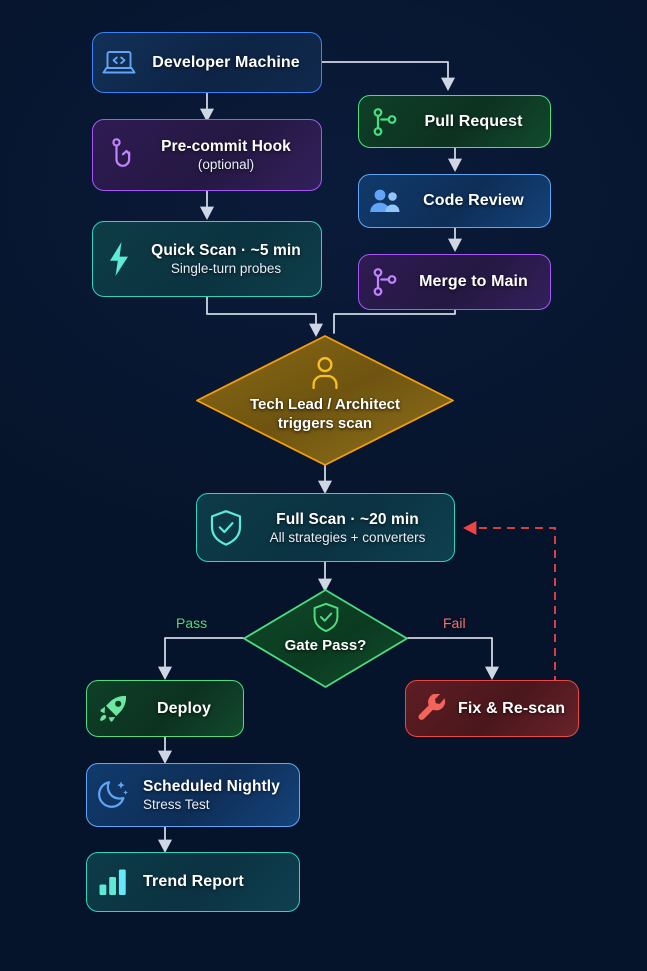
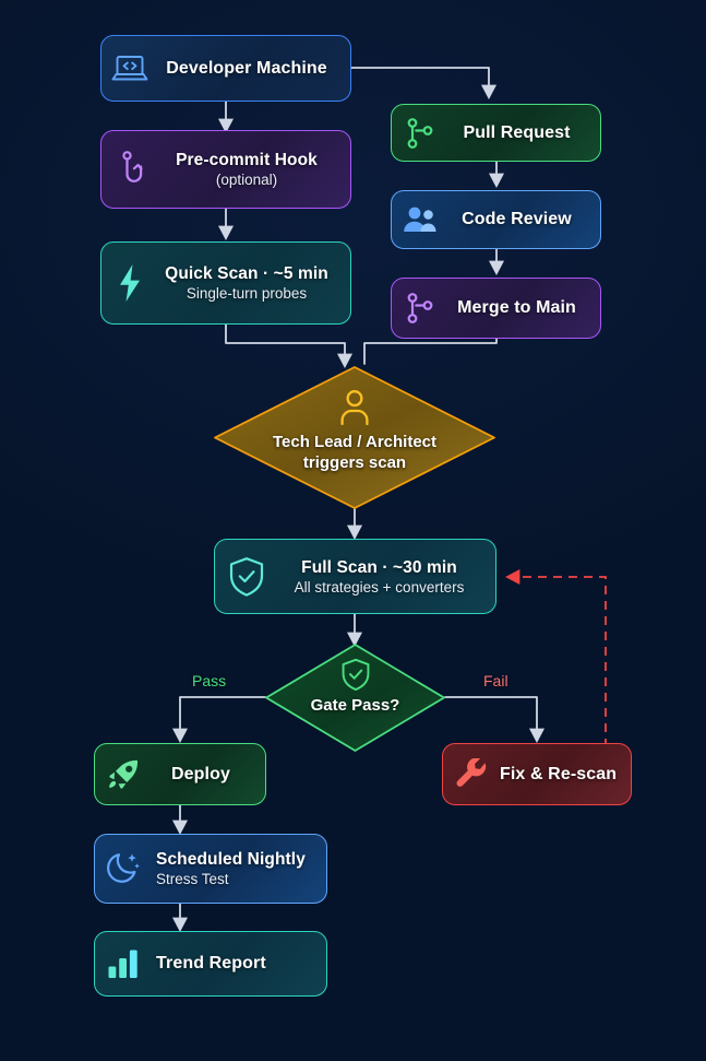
  Developer Machine
  Pre-commit Hook
  (optional)
  Quick Scan · ~5 min
  Single-turn probes
  Pull Request
  Code Review
  Merge to Main
  Tech Lead / Architect
  triggers scan
- Full Scan · ~20 min
+ Full Scan · ~30 min
  All strategies + converters
  Gate Pass?
  Pass
  Fail
  Deploy
  Fix & Re-scan
  Scheduled Nightly
  Stress Test
  Trend Report
